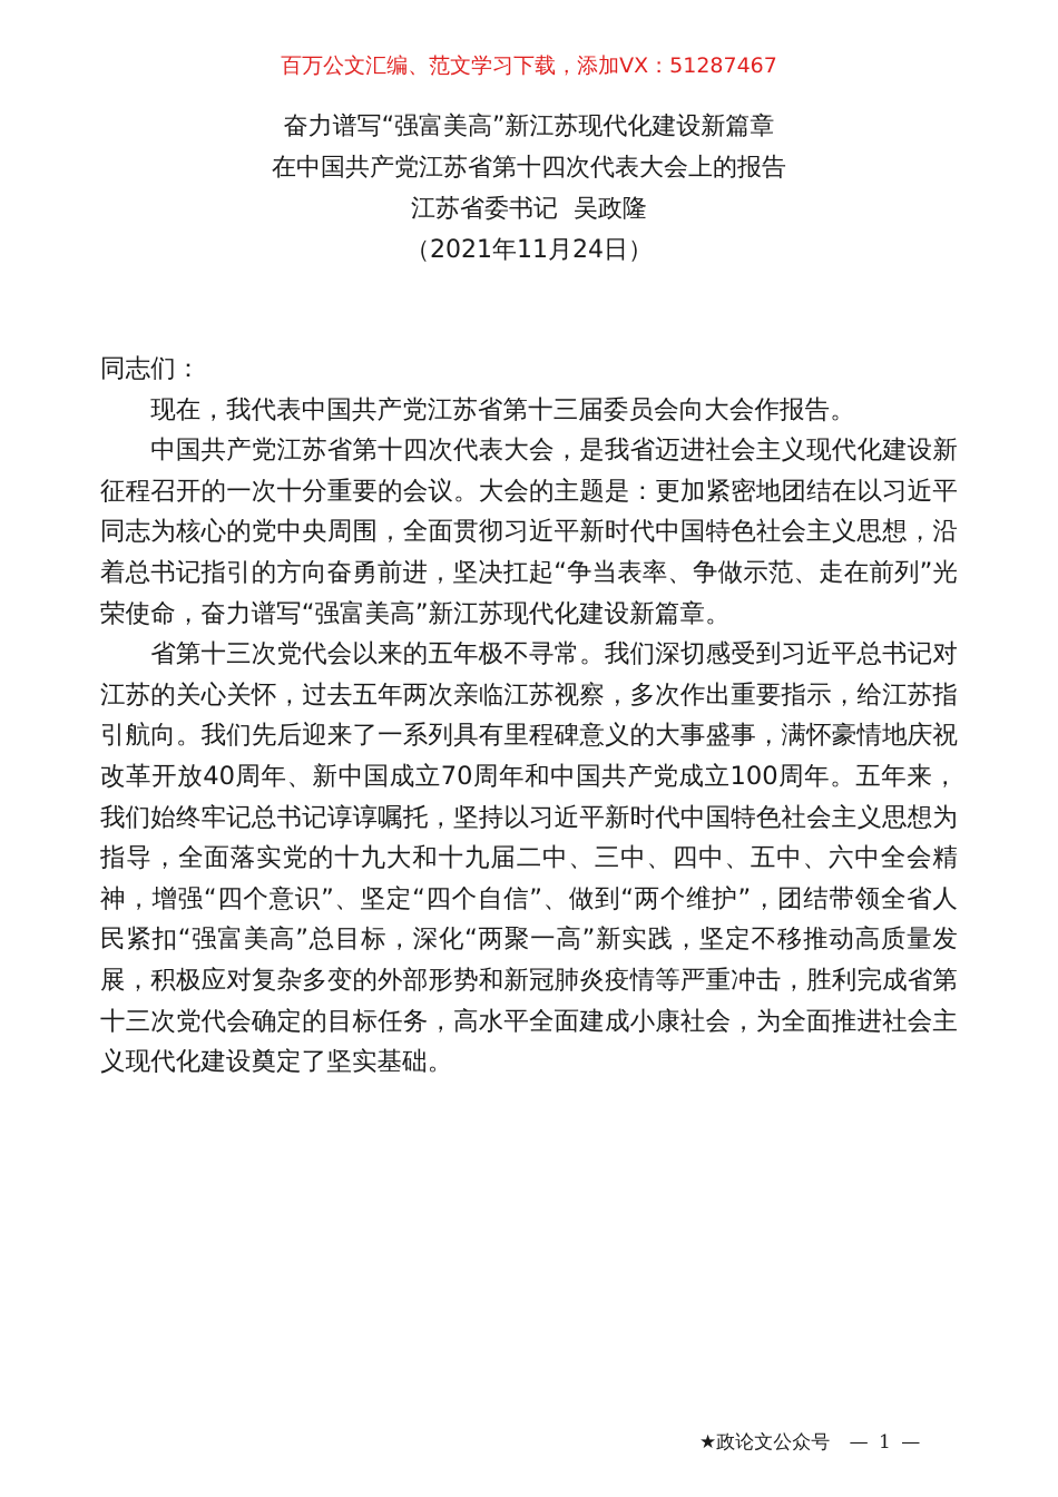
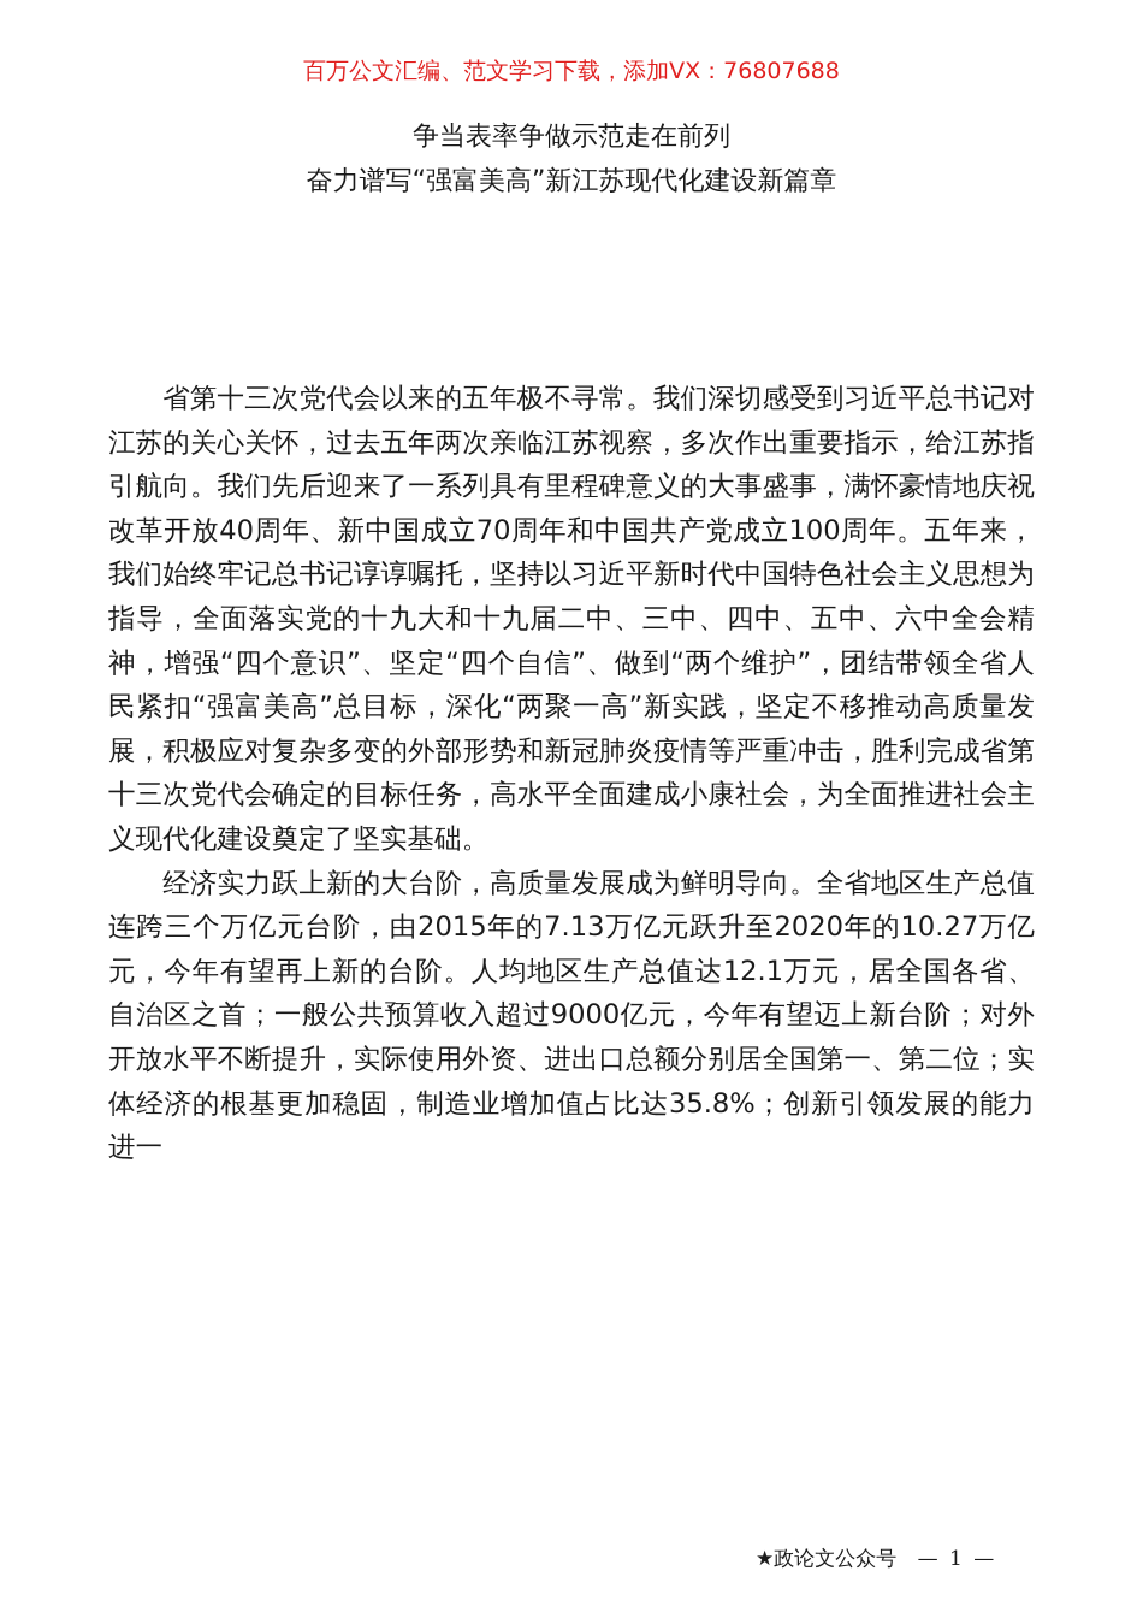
- 百万公文汇编、范文学习下载，添加VX：51287467
+ 百万公文汇编、范文学习下载，添加VX：76807688
+ 争当表率争做示范走在前列
  奋力谱写“强富美高”新江苏现代化建设新篇章
- 在中国共产党江苏省第十四次代表大会上的报告
- 江苏省委书记 吴政隆
- （2021年11月24日）
- 同志们：
- 现在，我代表中国共产党江苏省第十三届委员会向大会作报告。
- 中国共产党江苏省第十四次代表大会，是我省迈进社会主义现代化建设新征程召开的一次十分重要的会议。大会的主题是：更加紧密地团结在以习近平同志为核心的党中央周围，全面贯彻习近平新时代中国特色社会主义思想，沿着总书记指引的方向奋勇前进，坚决扛起“争当表率、争做示范、走在前列”光荣使命，奋力谱写“强富美高”新江苏现代化建设新篇章。
  省第十三次党代会以来的五年极不寻常。我们深切感受到习近平总书记对江苏的关心关怀，过去五年两次亲临江苏视察，多次作出重要指示，给江苏指引航向。我们先后迎来了一系列具有里程碑意义的大事盛事，满怀豪情地庆祝改革开放40周年、新中国成立70周年和中国共产党成立100周年。五年来，我们始终牢记总书记谆谆嘱托，坚持以习近平新时代中国特色社会主义思想为指导，全面落实党的十九大和十九届二中、三中、四中、五中、六中全会精神，增强“四个意识”、坚定“四个自信”、做到“两个维护”，团结带领全省人民紧扣“强富美高”总目标，深化“两聚一高”新实践，坚定不移推动高质量发展，积极应对复杂多变的外部形势和新冠肺炎疫情等严重冲击，胜利完成省第十三次党代会确定的目标任务，高水平全面建成小康社会，为全面推进社会主义现代化建设奠定了坚实基础。
+ 经济实力跃上新的大台阶，高质量发展成为鲜明导向。全省地区生产总值连跨三个万亿元台阶，由2015年的7.13万亿元跃升至2020年的10.27万亿元，今年有望再上新的台阶。人均地区生产总值达12.1万元，居全国各省、自治区之首；一般公共预算收入超过9000亿元，今年有望迈上新台阶；对外开放水平不断提升，实际使用外资、进出口总额分别居全国第一、第二位；实体经济的根基更加稳固，制造业增加值占比达35.8%；创新引领发展的能力进一
  ★政论文公众号 — 1 —
